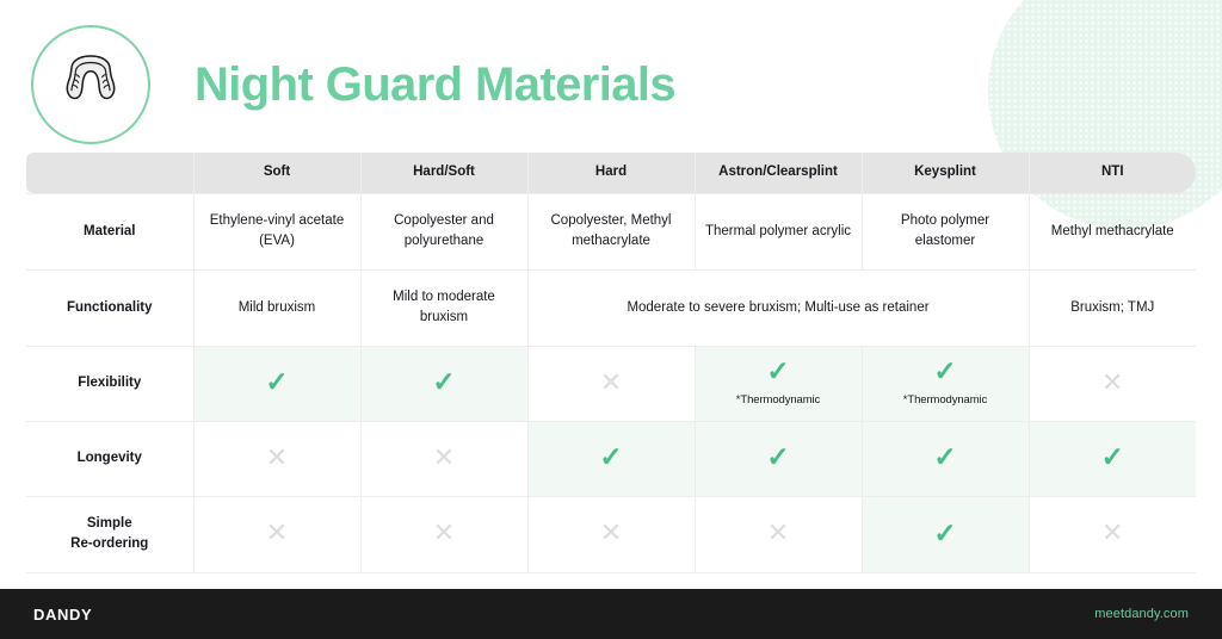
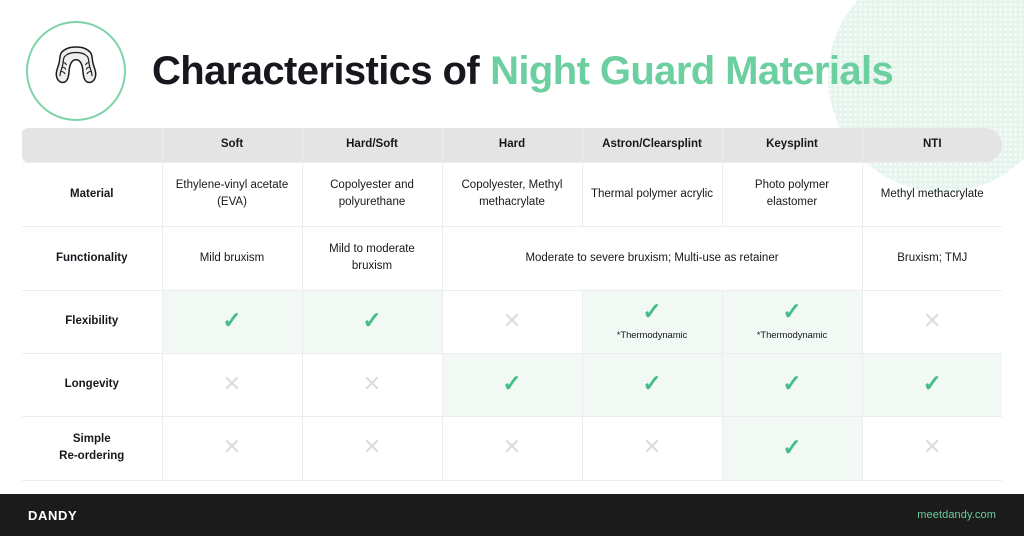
+ Characteristics of
  Night Guard Materials
  	Soft	Hard/Soft	Hard	Astron/Clearsplint	Keysplint	NTI
  Material	Ethylene-vinyl acetate (EVA)	Copolyester and polyurethane	Copolyester, Methyl methacrylate	Thermal polymer acrylic	Photo polymer elastomer	Methyl methacrylate
  Functionality	Mild bruxism	Mild to moderate bruxism	Moderate to severe bruxism; Multi-use as retainer	Bruxism; TMJ
  Flexibility	✓	✓	✕	✓ *Thermodynamic	✓ *Thermodynamic	✕
  Longevity	✕	✕	✓	✓	✓	✓
  Simple Re-ordering	✕	✕	✕	✕	✓	✕
  DANDY
  meetdandy.com
